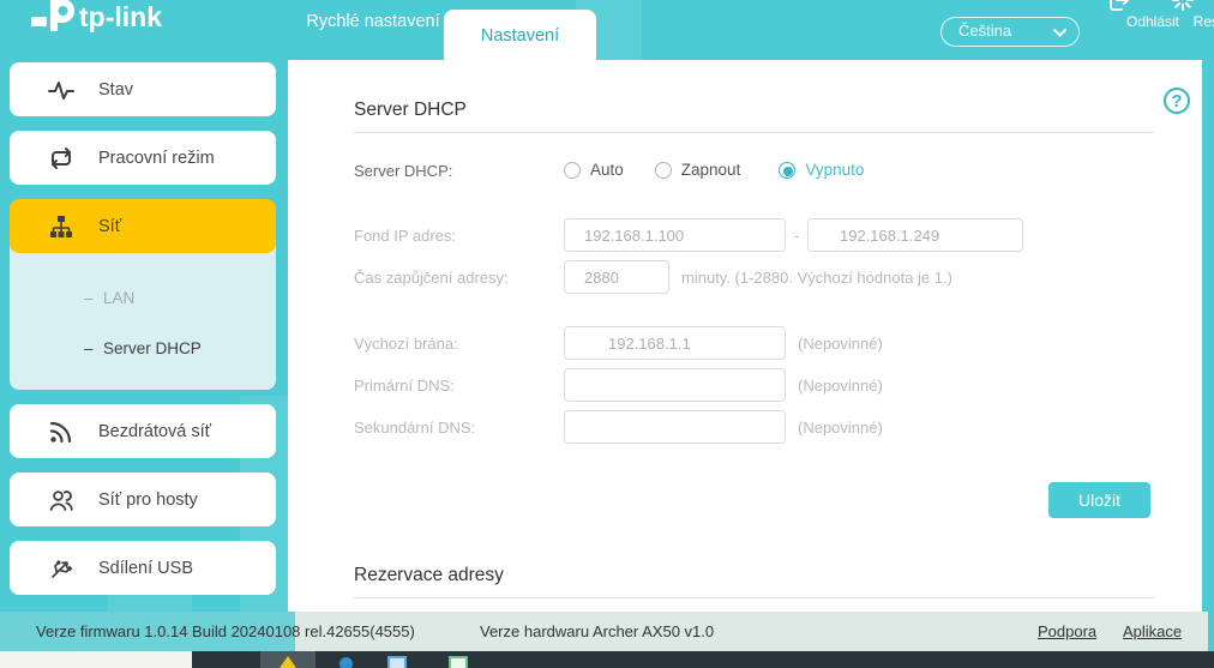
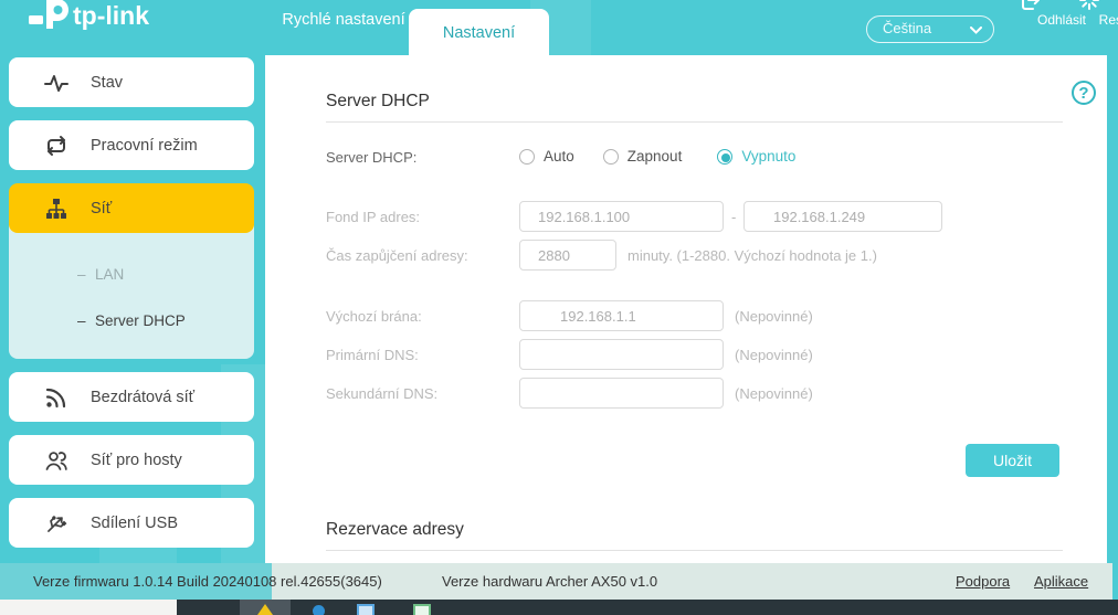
  tp-link
  Rychlé nastavení
  Nastavení
  Čeština
  Odhlásit
  –
  LAN
  –
  Server DHCP
  Stav
  Pracovní režim
  Síť
  Bezdrátová síť
  Síť pro hosty
  Sdílení USB
  ?
  Server DHCP
  Server DHCP:
  Auto
  Zapnout
  Vypnuto
  Fond IP adres:
  192.168.1.100
  -
  192.168.1.249
  Čas zapůjčení adresy:
  2880
  minuty. (1-2880. Výchozí hodnota je 1.)
  Výchozí brána:
  192.168.1.1
  (Nepovinné)
  Primární DNS:
  (Nepovinné)
  Sekundární DNS:
  (Nepovinné)
  Uložit
  Rezervace adresy
- Verze firmwaru 1.0.14 Build 20240108 rel.42655(4555)
+ Verze firmwaru 1.0.14 Build 20240108 rel.42655(3645)
  Verze hardwaru Archer AX50 v1.0
  Podpora
  Aplikace
